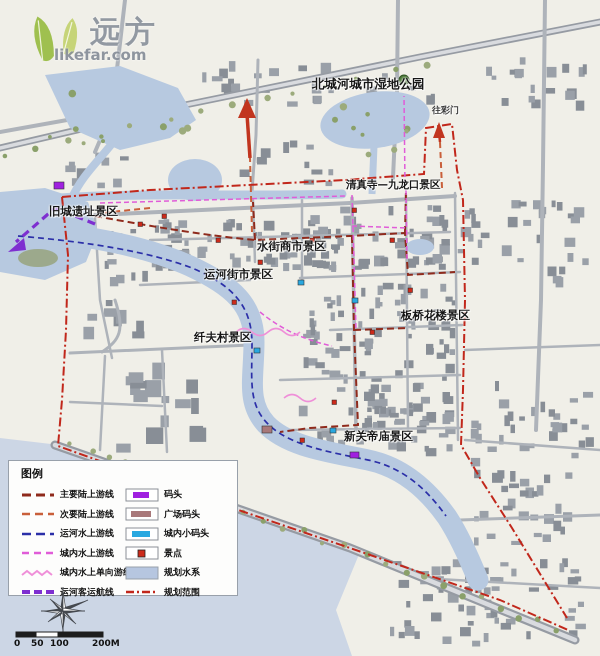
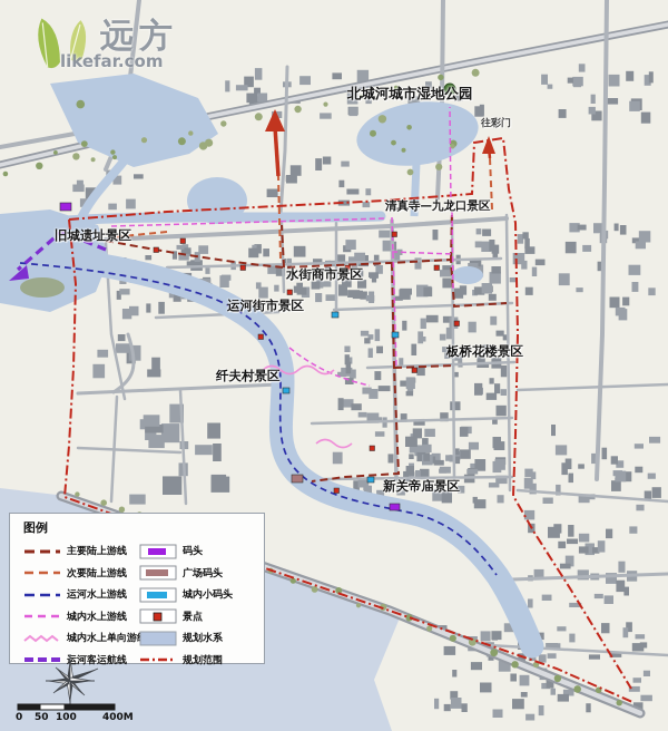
  远方
  likefar.com
  北城河城市湿地公园
  往彩门
  清真寺—九龙口景区
  旧城遗址景区
  水街商市景区
  运河街市景区
  板桥花楼景区
  纤夫村景区
  新关帝庙景区
  图例
  主要陆上游线
  次要陆上游线
  运河水上游线
  城内水上游线
  城内水上单向游
  运河客运航线
  码头
  广场码头
  城内小码头
  景点
  规划水系
  规划范围
  0
  50
  100
- 200M
+ 400M
